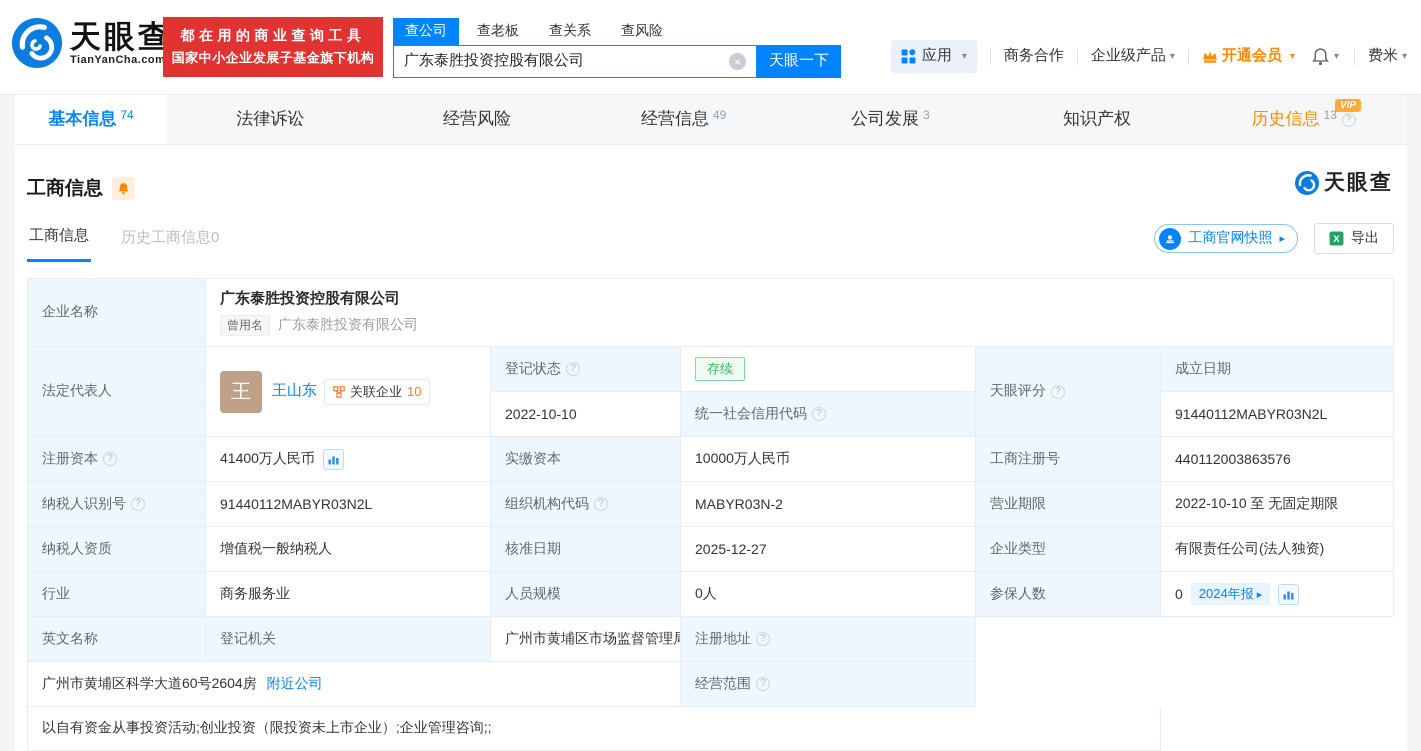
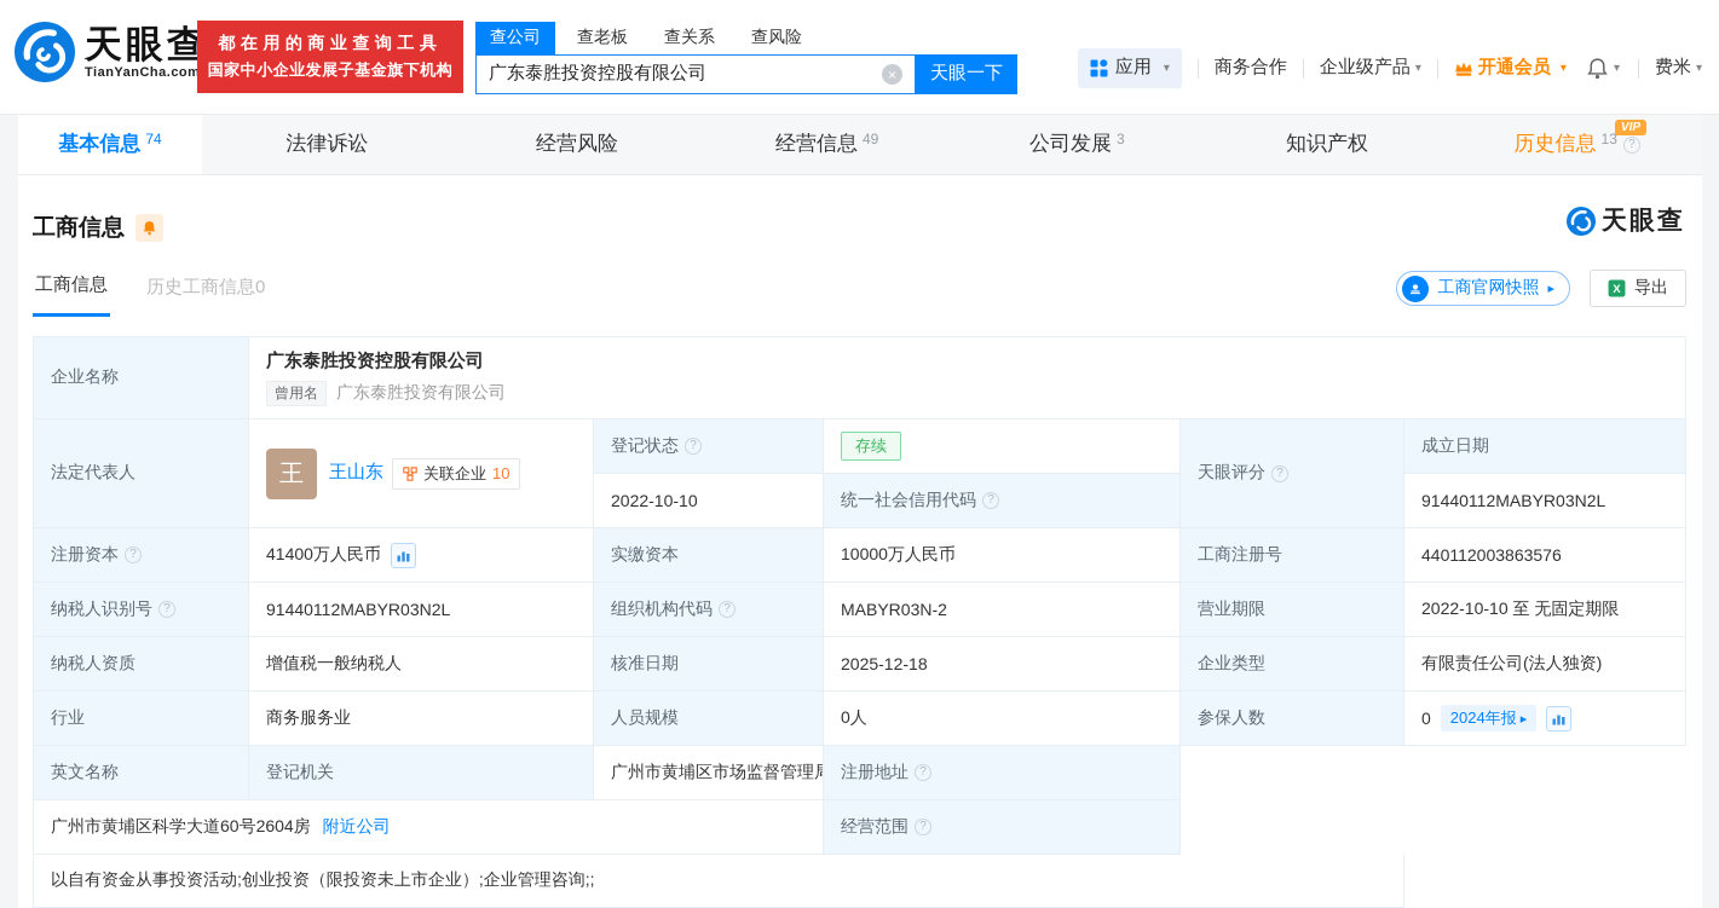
  天眼查
  TianYanCha.com
  都在用的商业查询工具
  国家中小企业发展子基金旗下机构
  查公司
  查老板
  查关系
  查风险
  广东泰胜投资控股有限公司
  ×
  天眼一下
  应用
  ▾
  商务合作
  企业级产品
  ▾
  开通会员
  ▾
  ▾
  费米
  ▾
  基本信息
  74
  法律诉讼
  经营风险
  经营信息
  49
  公司发展
  3
  知识产权
  VIP
  历史信息
  13
  ?
  工商信息
  天眼查
  工商信息
  历史工商信息0
  工商官网快照
  ▸
  X
  导出
  企业名称
  广东泰胜投资控股有限公司
  曾用名
  广东泰胜投资有限公司
  法定代表人
  王
  王山东
  关联企业
  10
  登记状态
  ?
  存续
  天眼评分
  ?
  成立日期
  2022-10-10
  统一社会信用代码
  ?
  91440112MABYR03N2L
  注册资本
  ?
  41400万人民币
  实缴资本
  10000万人民币
  工商注册号
  440112003863576
  纳税人识别号
  ?
  91440112MABYR03N2L
  组织机构代码
  ?
  MABYR03N-2
  营业期限
  2022-10-10 至 无固定期限
  纳税人资质
  增值税一般纳税人
  核准日期
- 2025-12-27
+ 2025-12-18
  企业类型
  有限责任公司(法人独资)
  行业
  商务服务业
  人员规模
  0人
  参保人数
  0
  2024年报
  ▸
  英文名称
  登记机关
  广州市黄埔区市场监督管理局
  注册地址
  ?
  广州市黄埔区科学大道60号2604房
  附近公司
  经营范围
  ?
  以自有资金从事投资活动;创业投资（限投资未上市企业）;企业管理咨询;;
